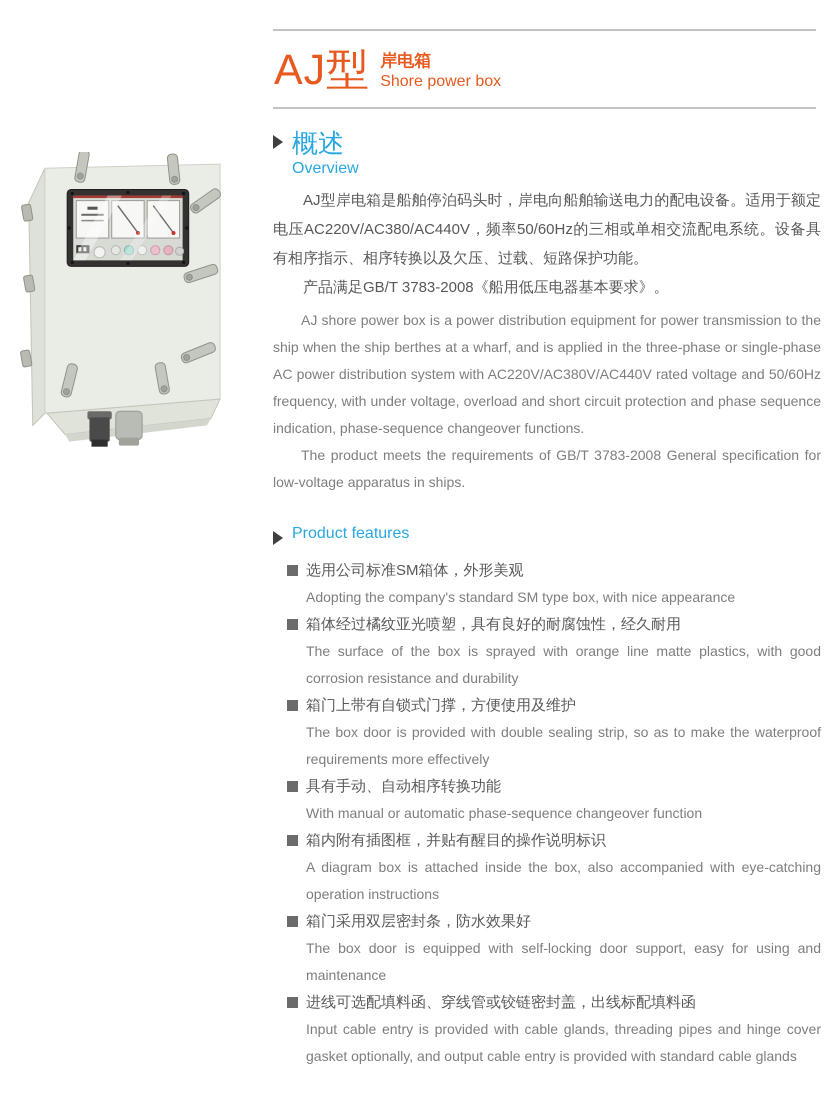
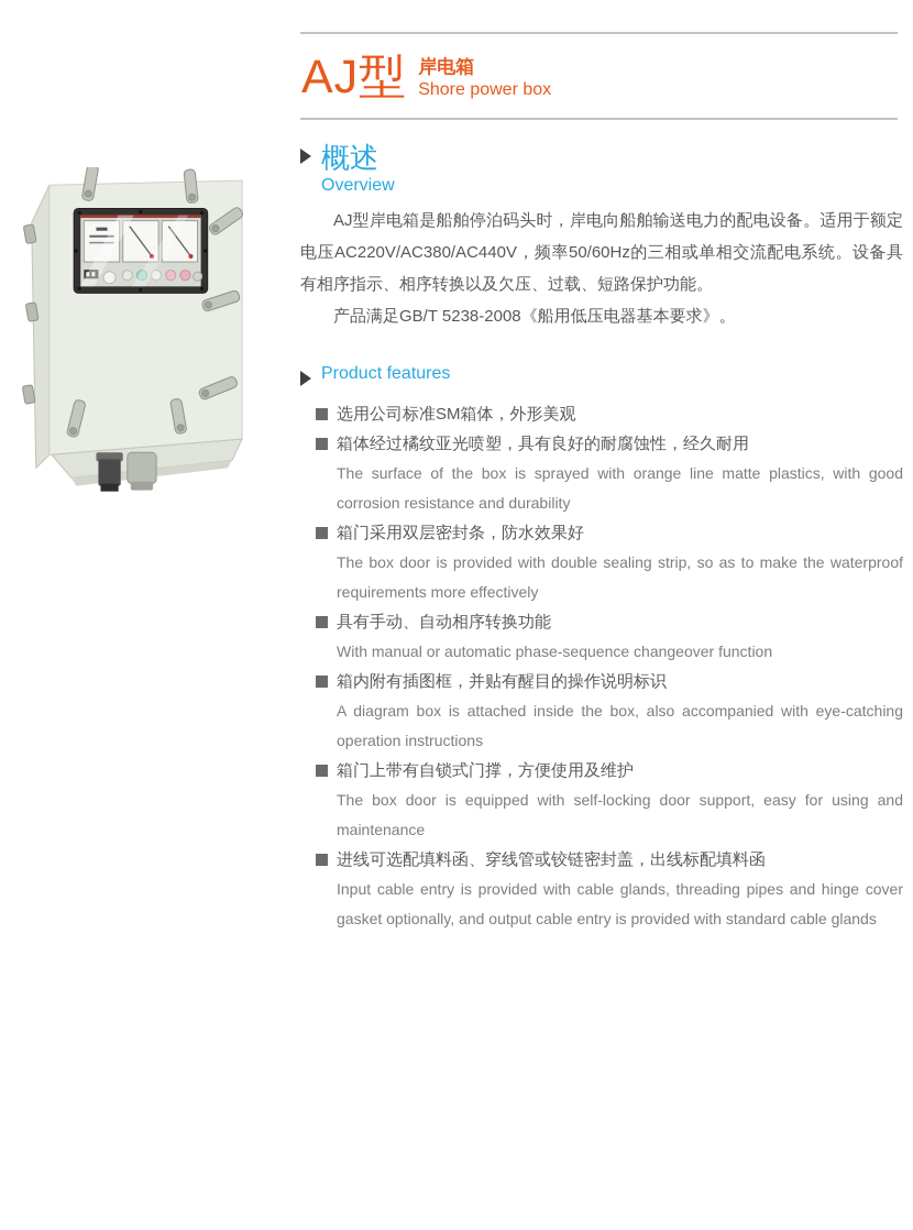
  AJ型
  岸电箱
  Shore power box
  概述
  Overview
  AJ型岸电箱是船舶停泊码头时，岸电向船舶输送电力的配电设备。适用于额定电压AC220V/AC380/AC440V，频率50/60Hz的三相或单相交流配电系统。设备具有相序指示、相序转换以及欠压、过载、短路保护功能。
- 产品满足GB/T 3783-2008《船用低压电器基本要求》。
+ 产品满足GB/T 5238-2008《船用低压电器基本要求》。
- AJ shore power box is a power distribution equipment for power transmission to the ship when the ship berthes at a wharf, and is applied in the three-phase or single-phase AC power distribution system with AC220V/AC380V/AC440V rated voltage and 50/60Hz frequency, with under voltage, overload and short circuit protection and phase sequence indication, phase-sequence changeover functions.
- The product meets the requirements of GB/T 3783-2008 General specification for low-voltage apparatus in ships.
  Product features
  选用公司标准SM箱体，外形美观
- Adopting the company's standard SM type box, with nice appearance
  箱体经过橘纹亚光喷塑，具有良好的耐腐蚀性，经久耐用
  The surface of the box is sprayed with orange line matte plastics, with good corrosion resistance and durability
- 箱门上带有自锁式门撑，方便使用及维护
+ 箱门采用双层密封条，防水效果好
  The box door is provided with double sealing strip, so as to make the waterproof requirements more effectively
  具有手动、自动相序转换功能
  With manual or automatic phase-sequence changeover function
  箱内附有插图框，并贴有醒目的操作说明标识
  A diagram box is attached inside the box, also accompanied with eye-catching operation instructions
- 箱门采用双层密封条，防水效果好
+ 箱门上带有自锁式门撑，方便使用及维护
  The box door is equipped with self-locking door support, easy for using and maintenance
  进线可选配填料函、穿线管或铰链密封盖，出线标配填料函
  Input cable entry is provided with cable glands, threading pipes and hinge cover gasket optionally, and output cable entry is provided with standard cable glands
